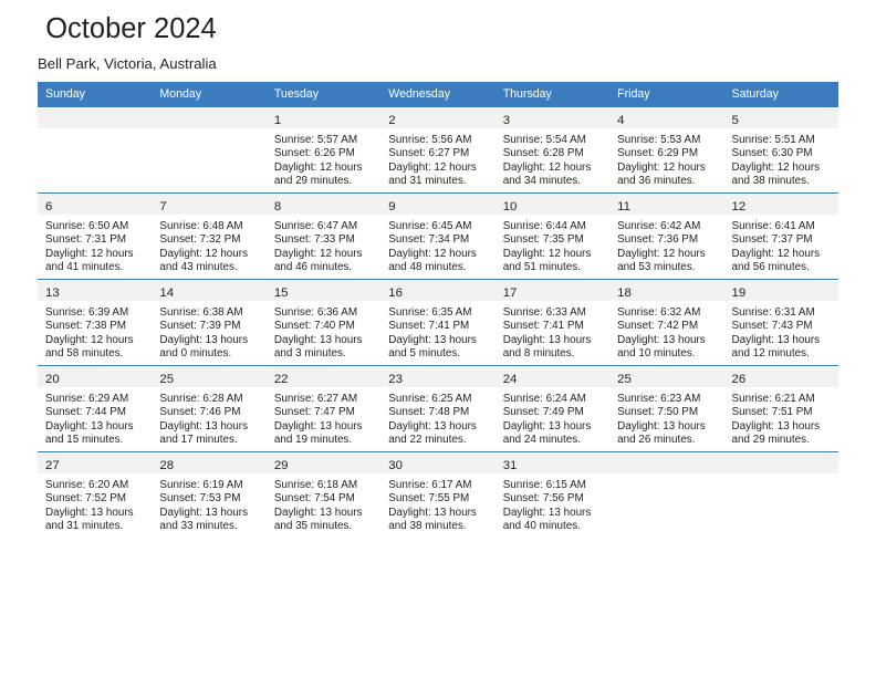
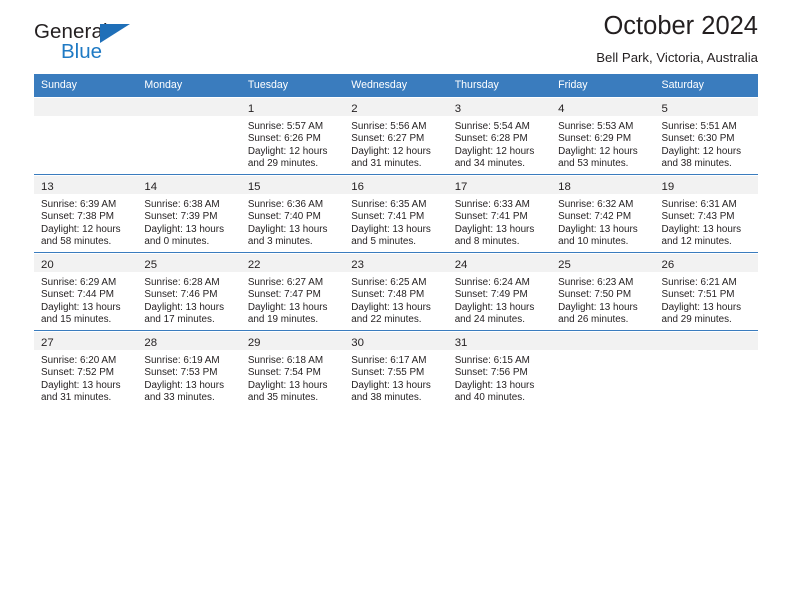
+ General
+ Blue
  October 2024
  Bell Park, Victoria, Australia
  Sunday	Monday	Tuesday	Wednesday	Thursday	Friday	Saturday
- 		1Sunrise: 5:57 AMSunset: 6:26 PMDaylight: 12 hoursand 29 minutes.	2Sunrise: 5:56 AMSunset: 6:27 PMDaylight: 12 hoursand 31 minutes.	3Sunrise: 5:54 AMSunset: 6:28 PMDaylight: 12 hoursand 34 minutes.	4Sunrise: 5:53 AMSunset: 6:29 PMDaylight: 12 hoursand 36 minutes.	5Sunrise: 5:51 AMSunset: 6:30 PMDaylight: 12 hoursand 38 minutes.
+ 		1Sunrise: 5:57 AMSunset: 6:26 PMDaylight: 12 hoursand 29 minutes.	2Sunrise: 5:56 AMSunset: 6:27 PMDaylight: 12 hoursand 31 minutes.	3Sunrise: 5:54 AMSunset: 6:28 PMDaylight: 12 hoursand 34 minutes.	4Sunrise: 5:53 AMSunset: 6:29 PMDaylight: 12 hoursand 53 minutes.	5Sunrise: 5:51 AMSunset: 6:30 PMDaylight: 12 hoursand 38 minutes.
- 6Sunrise: 6:50 AMSunset: 7:31 PMDaylight: 12 hoursand 41 minutes.	7Sunrise: 6:48 AMSunset: 7:32 PMDaylight: 12 hoursand 43 minutes.	8Sunrise: 6:47 AMSunset: 7:33 PMDaylight: 12 hoursand 46 minutes.	9Sunrise: 6:45 AMSunset: 7:34 PMDaylight: 12 hoursand 48 minutes.	10Sunrise: 6:44 AMSunset: 7:35 PMDaylight: 12 hoursand 51 minutes.	11Sunrise: 6:42 AMSunset: 7:36 PMDaylight: 12 hoursand 53 minutes.	12Sunrise: 6:41 AMSunset: 7:37 PMDaylight: 12 hoursand 56 minutes.
  13Sunrise: 6:39 AMSunset: 7:38 PMDaylight: 12 hoursand 58 minutes.	14Sunrise: 6:38 AMSunset: 7:39 PMDaylight: 13 hoursand 0 minutes.	15Sunrise: 6:36 AMSunset: 7:40 PMDaylight: 13 hoursand 3 minutes.	16Sunrise: 6:35 AMSunset: 7:41 PMDaylight: 13 hoursand 5 minutes.	17Sunrise: 6:33 AMSunset: 7:41 PMDaylight: 13 hoursand 8 minutes.	18Sunrise: 6:32 AMSunset: 7:42 PMDaylight: 13 hoursand 10 minutes.	19Sunrise: 6:31 AMSunset: 7:43 PMDaylight: 13 hoursand 12 minutes.
  20Sunrise: 6:29 AMSunset: 7:44 PMDaylight: 13 hoursand 15 minutes.	25Sunrise: 6:28 AMSunset: 7:46 PMDaylight: 13 hoursand 17 minutes.	22Sunrise: 6:27 AMSunset: 7:47 PMDaylight: 13 hoursand 19 minutes.	23Sunrise: 6:25 AMSunset: 7:48 PMDaylight: 13 hoursand 22 minutes.	24Sunrise: 6:24 AMSunset: 7:49 PMDaylight: 13 hoursand 24 minutes.	25Sunrise: 6:23 AMSunset: 7:50 PMDaylight: 13 hoursand 26 minutes.	26Sunrise: 6:21 AMSunset: 7:51 PMDaylight: 13 hoursand 29 minutes.
  27Sunrise: 6:20 AMSunset: 7:52 PMDaylight: 13 hoursand 31 minutes.	28Sunrise: 6:19 AMSunset: 7:53 PMDaylight: 13 hoursand 33 minutes.	29Sunrise: 6:18 AMSunset: 7:54 PMDaylight: 13 hoursand 35 minutes.	30Sunrise: 6:17 AMSunset: 7:55 PMDaylight: 13 hoursand 38 minutes.	31Sunrise: 6:15 AMSunset: 7:56 PMDaylight: 13 hoursand 40 minutes.
